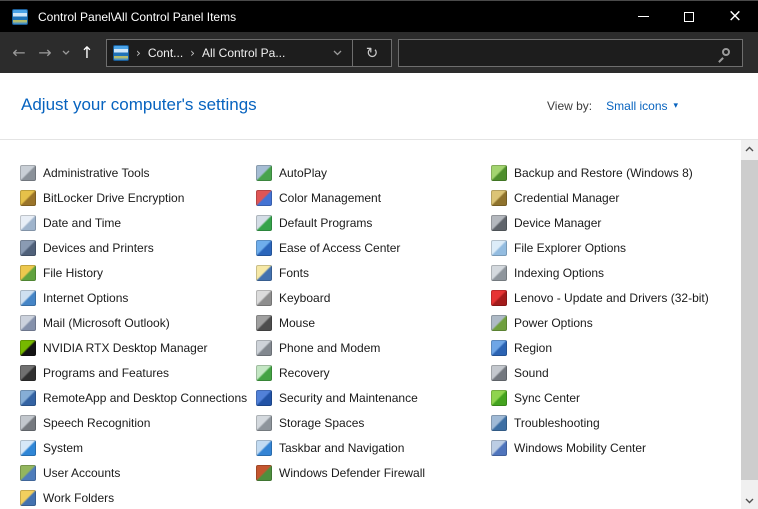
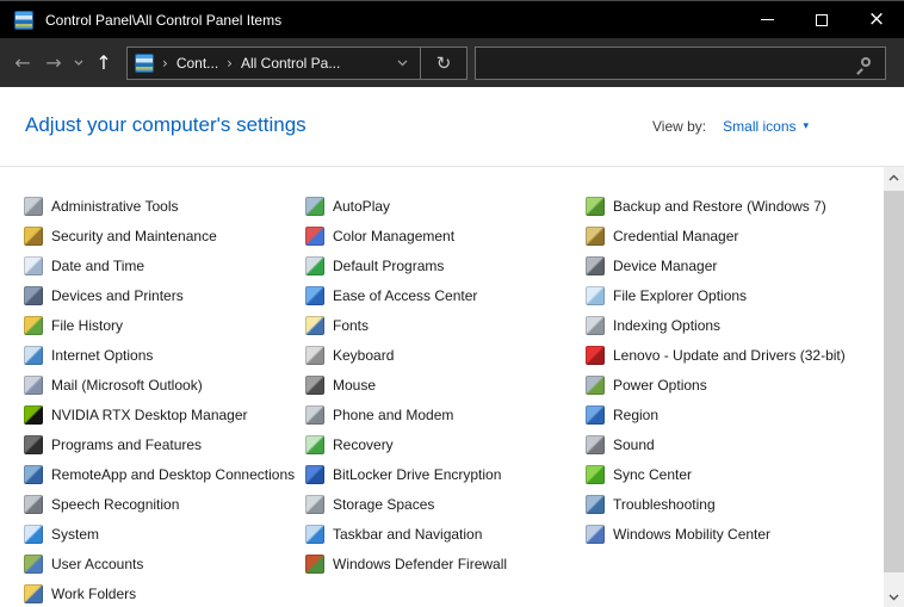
  Control Panel\All Control Panel Items
  ×
  ←
  →
  ↑
  ›
  Cont...
  ›
  All Control Pa...
  ↻
  Adjust your computer's settings
  View by:
  Small icons
  ▾
  Administrative Tools
- BitLocker Drive Encryption
+ Security and Maintenance
  Date and Time
  Devices and Printers
  File History
  Internet Options
  Mail (Microsoft Outlook)
  NVIDIA RTX Desktop Manager
  Programs and Features
  RemoteApp and Desktop Connections
  Speech Recognition
  System
  User Accounts
  Work Folders
  AutoPlay
  Color Management
  Default Programs
  Ease of Access Center
  Fonts
  Keyboard
  Mouse
  Phone and Modem
  Recovery
- Security and Maintenance
+ BitLocker Drive Encryption
  Storage Spaces
  Taskbar and Navigation
  Windows Defender Firewall
- Backup and Restore (Windows 8)
+ Backup and Restore (Windows 7)
  Credential Manager
  Device Manager
  File Explorer Options
  Indexing Options
  Lenovo - Update and Drivers (32-bit)
  Power Options
  Region
  Sound
  Sync Center
  Troubleshooting
  Windows Mobility Center
